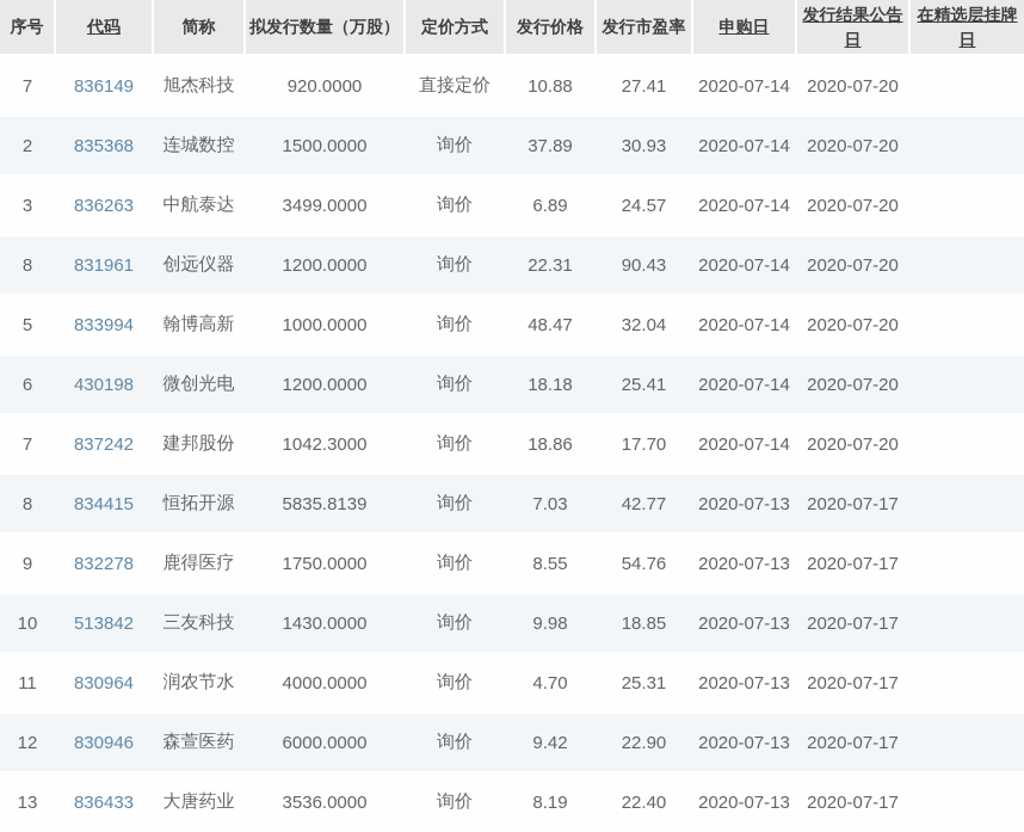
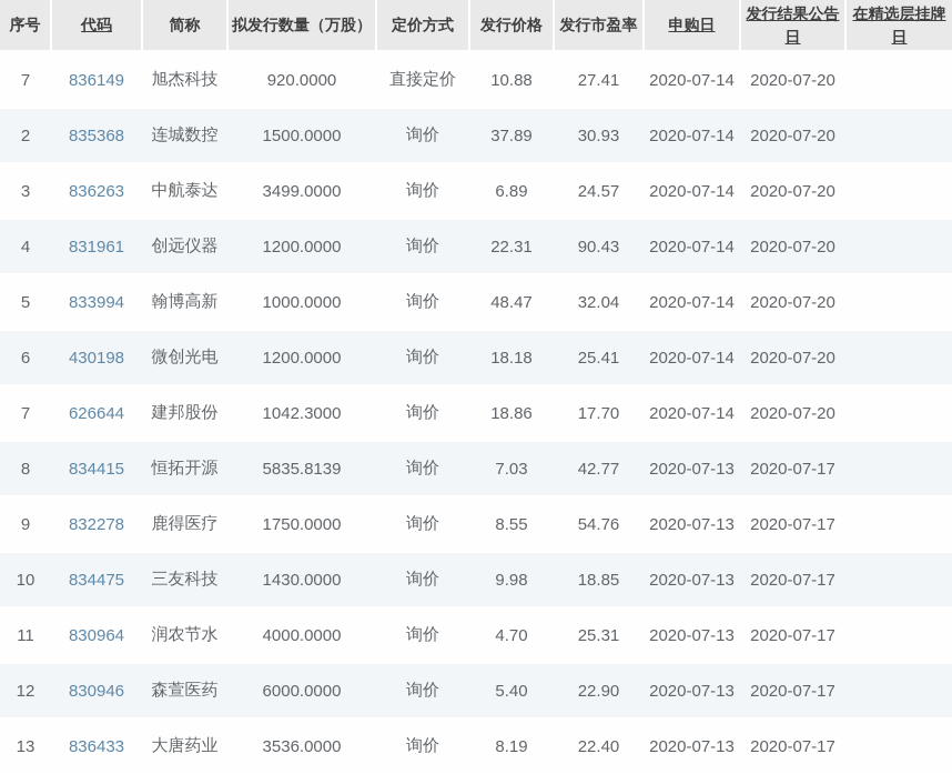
  序号	代码	简称	拟发行数量（万股）	定价方式	发行价格	发行市盈率	申购日	发行结果公告日	在精选层挂牌日
  7	836149	旭杰科技	920.0000	直接定价	10.88	27.41	2020-07-14	2020-07-20
  2	835368	连城数控	1500.0000	询价	37.89	30.93	2020-07-14	2020-07-20
  3	836263	中航泰达	3499.0000	询价	6.89	24.57	2020-07-14	2020-07-20
- 8	831961	创远仪器	1200.0000	询价	22.31	90.43	2020-07-14	2020-07-20
+ 4	831961	创远仪器	1200.0000	询价	22.31	90.43	2020-07-14	2020-07-20
  5	833994	翰博高新	1000.0000	询价	48.47	32.04	2020-07-14	2020-07-20
  6	430198	微创光电	1200.0000	询价	18.18	25.41	2020-07-14	2020-07-20
- 7	837242	建邦股份	1042.3000	询价	18.86	17.70	2020-07-14	2020-07-20
+ 7	626644	建邦股份	1042.3000	询价	18.86	17.70	2020-07-14	2020-07-20
  8	834415	恒拓开源	5835.8139	询价	7.03	42.77	2020-07-13	2020-07-17
  9	832278	鹿得医疗	1750.0000	询价	8.55	54.76	2020-07-13	2020-07-17
- 10	513842	三友科技	1430.0000	询价	9.98	18.85	2020-07-13	2020-07-17
+ 10	834475	三友科技	1430.0000	询价	9.98	18.85	2020-07-13	2020-07-17
  11	830964	润农节水	4000.0000	询价	4.70	25.31	2020-07-13	2020-07-17
- 12	830946	森萱医药	6000.0000	询价	9.42	22.90	2020-07-13	2020-07-17
+ 12	830946	森萱医药	6000.0000	询价	5.40	22.90	2020-07-13	2020-07-17
  13	836433	大唐药业	3536.0000	询价	8.19	22.40	2020-07-13	2020-07-17
